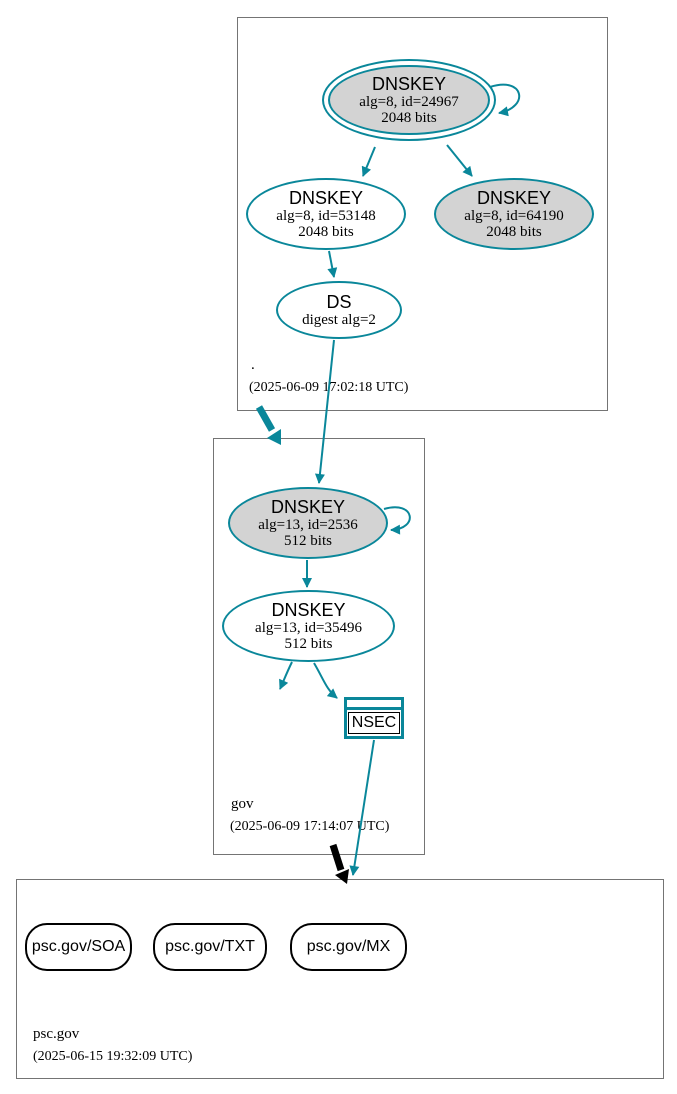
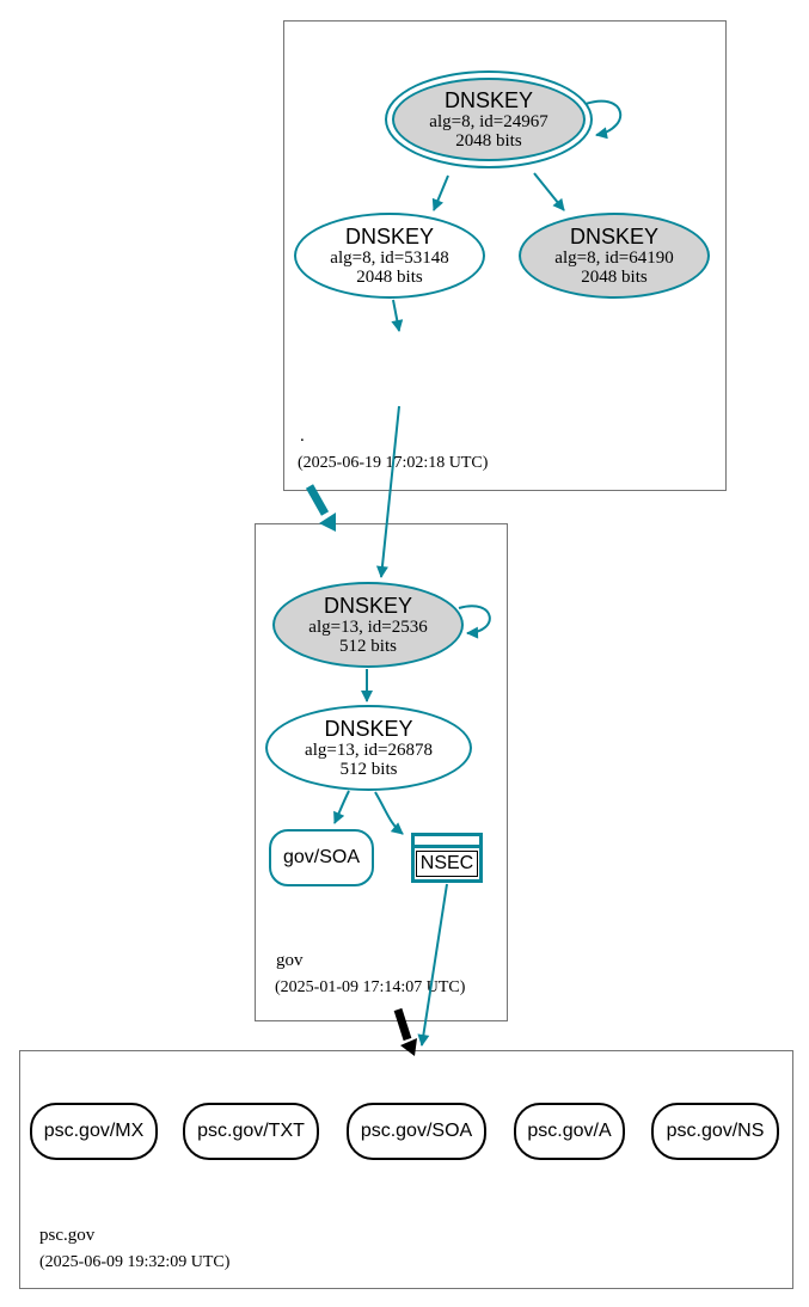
  .
- (2025-06-09 17:02:18 UTC)
+ (2025-06-19 17:02:18 UTC)
  gov
- (2025-06-09 17:14:07 UTC)
+ (2025-01-09 17:14:07 UTC)
  psc.gov
- (2025-06-15 19:32:09 UTC)
+ (2025-06-09 19:32:09 UTC)
  DNSKEY
  alg=8, id=24967
  2048 bits
  DNSKEY
  alg=8, id=53148
  2048 bits
  DNSKEY
  alg=8, id=64190
  2048 bits
- DS
- digest alg=2
  DNSKEY
  alg=13, id=2536
  512 bits
  DNSKEY
- alg=13, id=35496
+ alg=13, id=26878
  512 bits
+ gov/SOA
  NSEC
- psc.gov/SOA
+ psc.gov/MX
  psc.gov/TXT
- psc.gov/MX
+ psc.gov/SOA
+ psc.gov/A
+ psc.gov/NS
